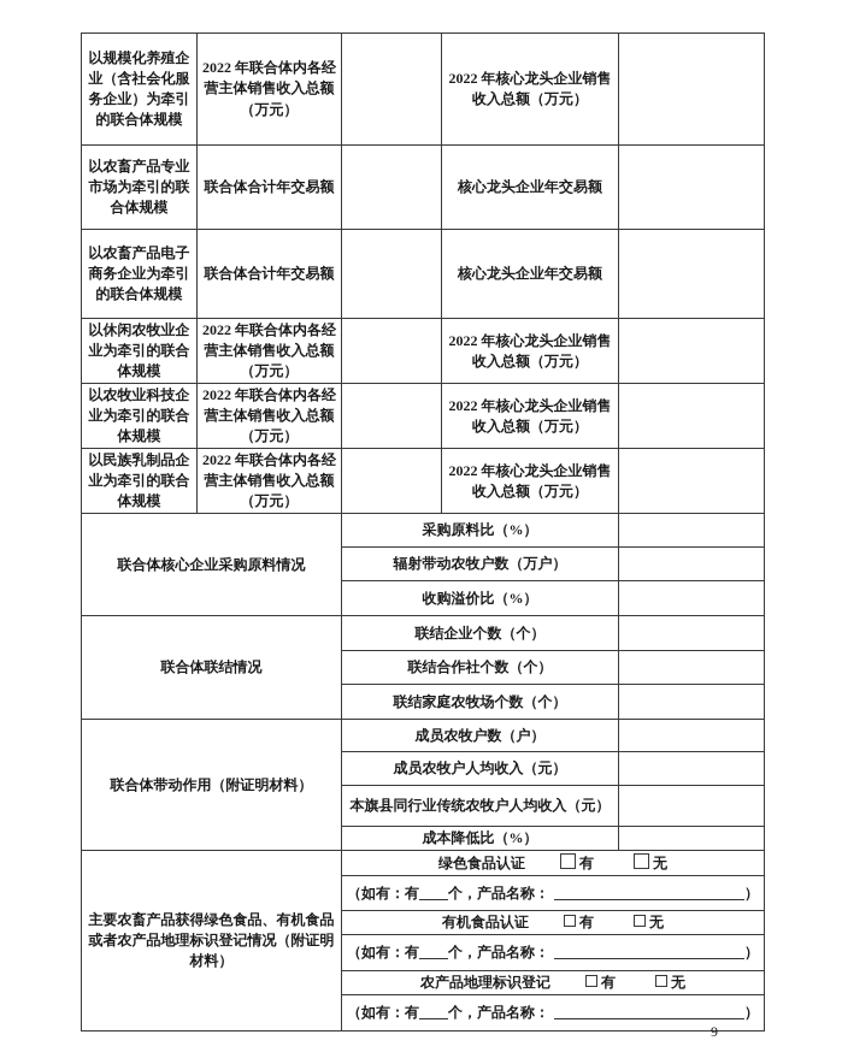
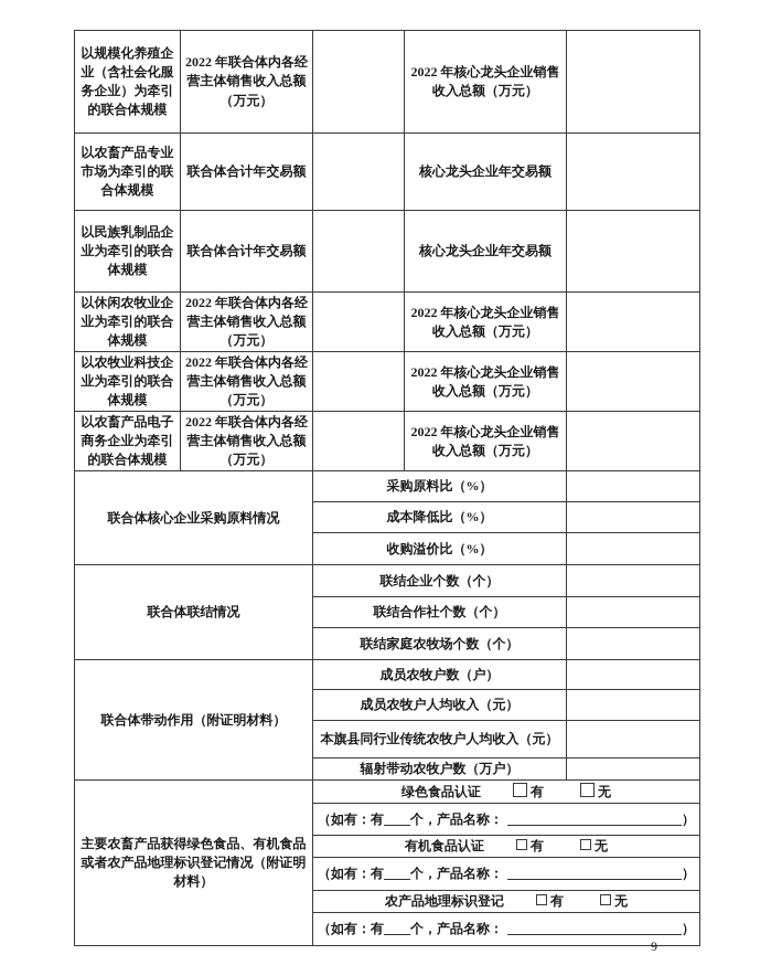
  以规模化养殖企业（含社会化服务企业）为牵引的联合体规模	2022 年联合体内各经营主体销售收入总额（万元）		2022 年核心龙头企业销售收入总额（万元）
  以农畜产品专业市场为牵引的联合体规模	联合体合计年交易额		核心龙头企业年交易额
- 以农畜产品电子商务企业为牵引的联合体规模	联合体合计年交易额		核心龙头企业年交易额
+ 以民族乳制品企业为牵引的联合体规模	联合体合计年交易额		核心龙头企业年交易额
  以休闲农牧业企业为牵引的联合体规模	2022 年联合体内各经营主体销售收入总额（万元）		2022 年核心龙头企业销售收入总额（万元）
  以农牧业科技企业为牵引的联合体规模	2022 年联合体内各经营主体销售收入总额（万元）		2022 年核心龙头企业销售收入总额（万元）
- 以民族乳制品企业为牵引的联合体规模	2022 年联合体内各经营主体销售收入总额（万元）		2022 年核心龙头企业销售收入总额（万元）
+ 以农畜产品电子商务企业为牵引的联合体规模	2022 年联合体内各经营主体销售收入总额（万元）		2022 年核心龙头企业销售收入总额（万元）
  联合体核心企业采购原料情况	采购原料比（%）
- 辐射带动农牧户数（万户）
+ 成本降低比（%）
  收购溢价比（%）
  联合体联结情况	联结企业个数（个）
  联结合作社个数（个）
  联结家庭农牧场个数（个）
  联合体带动作用（附证明材料）	成员农牧户数（户）
  成员农牧户人均收入（元）
  本旗县同行业传统农牧户人均收入（元）
- 成本降低比（%）
+ 辐射带动农牧户数（万户）
  主要农畜产品获得绿色食品、有机食品或者农产品地理标识登记情况（附证明材料）	绿色食品认证 有 无
  （如有：有 个，产品名称： ）
  有机食品认证 有 无
  （如有：有 个，产品名称： ）
  农产品地理标识登记 有 无
  （如有：有 个，产品名称： ）
  9
